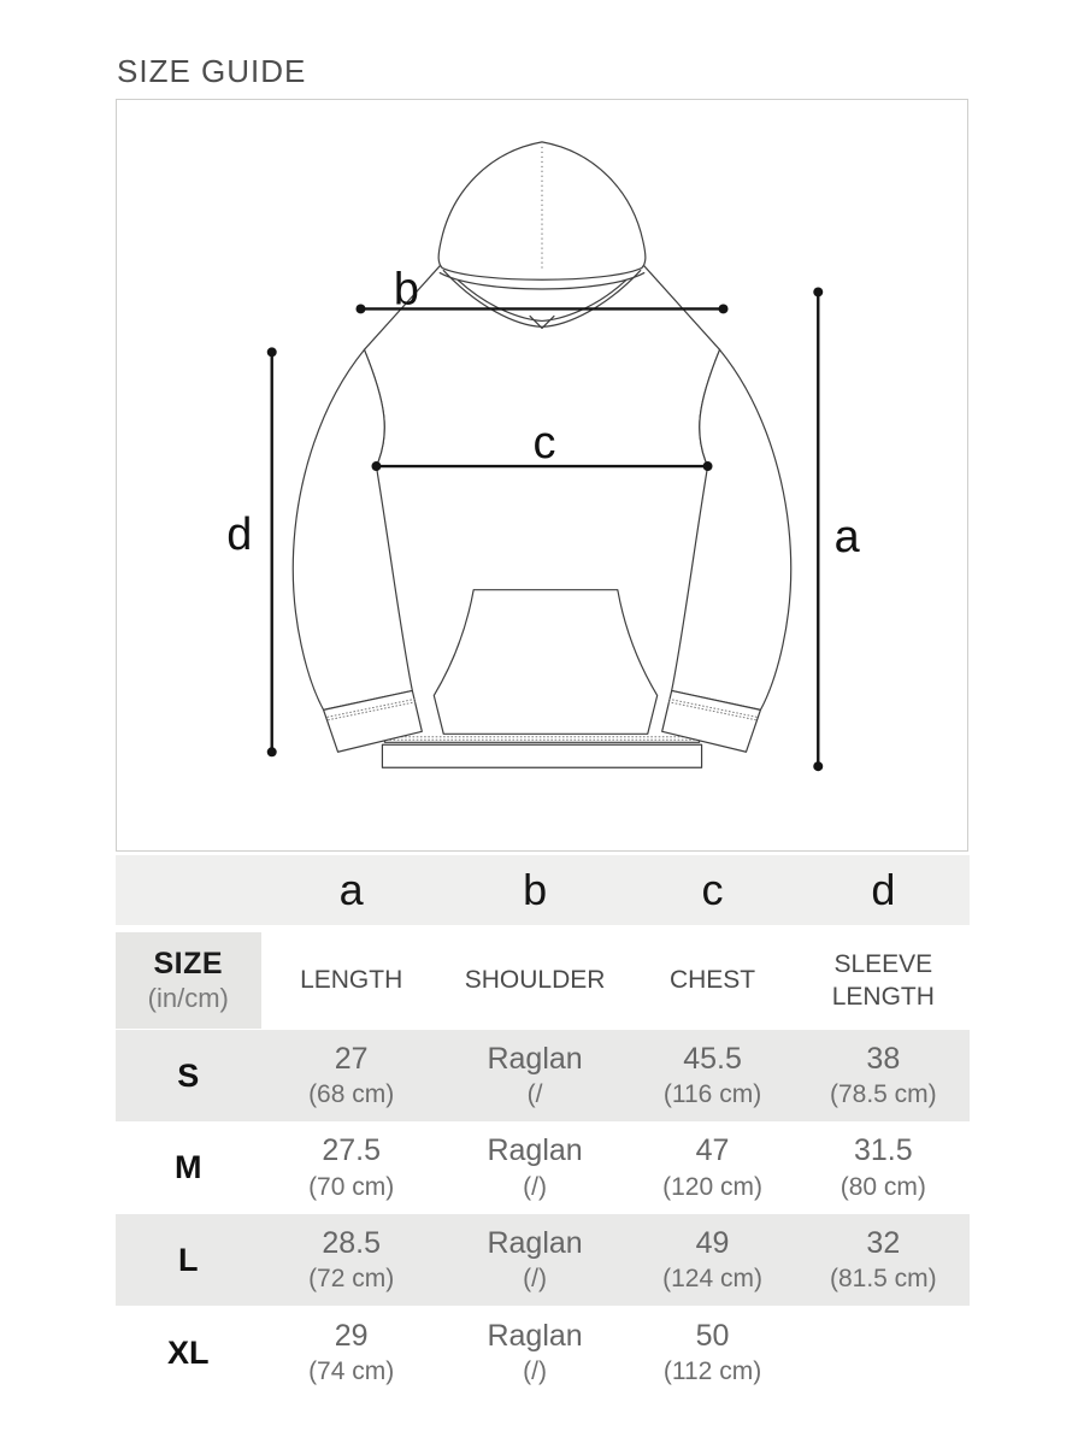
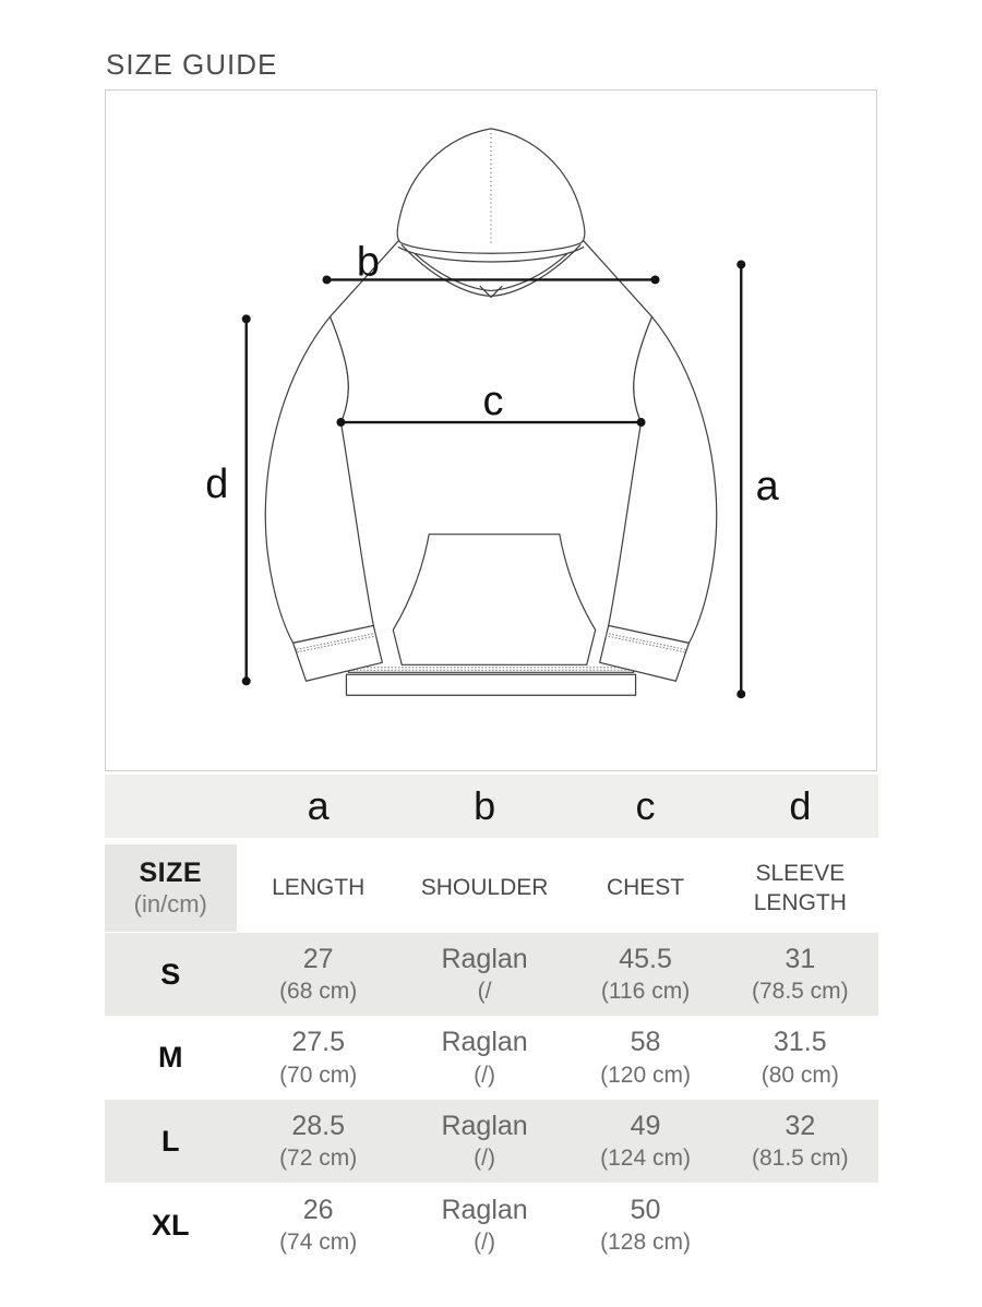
  SIZE GUIDE
  b
  c
  a
  d
  a
  b
  c
  d
  SIZE
  (in/cm)
  LENGTH
  SHOULDER
  CHEST
  SLEEVE LENGTH
  S
  27
  (68 cm)
  Raglan
  (/
  45.5
  (116 cm)
- 38
+ 31
  (78.5 cm)
  M
  27.5
  (70 cm)
  Raglan
  (/)
- 47
+ 58
  (120 cm)
  31.5
  (80 cm)
  L
  28.5
  (72 cm)
  Raglan
  (/)
  49
  (124 cm)
  32
  (81.5 cm)
  XL
- 29
+ 26
  (74 cm)
  Raglan
  (/)
  50
- (112 cm)
+ (128 cm)
